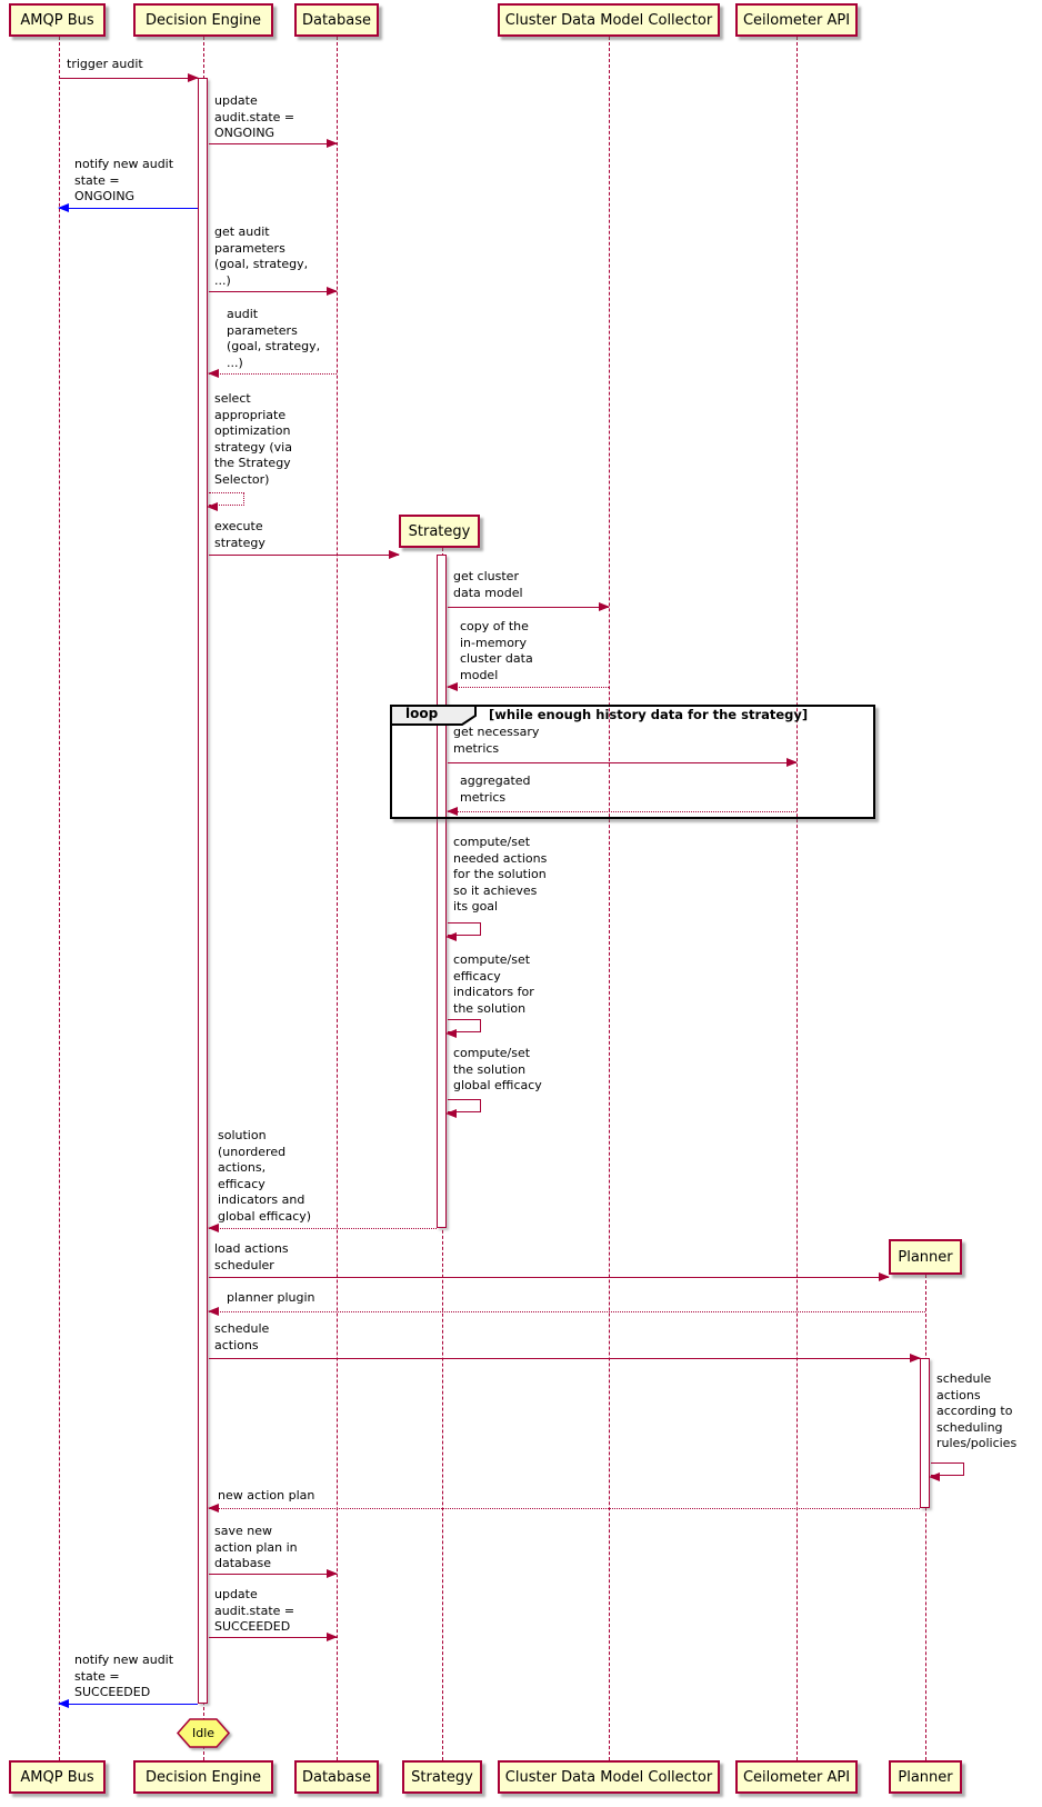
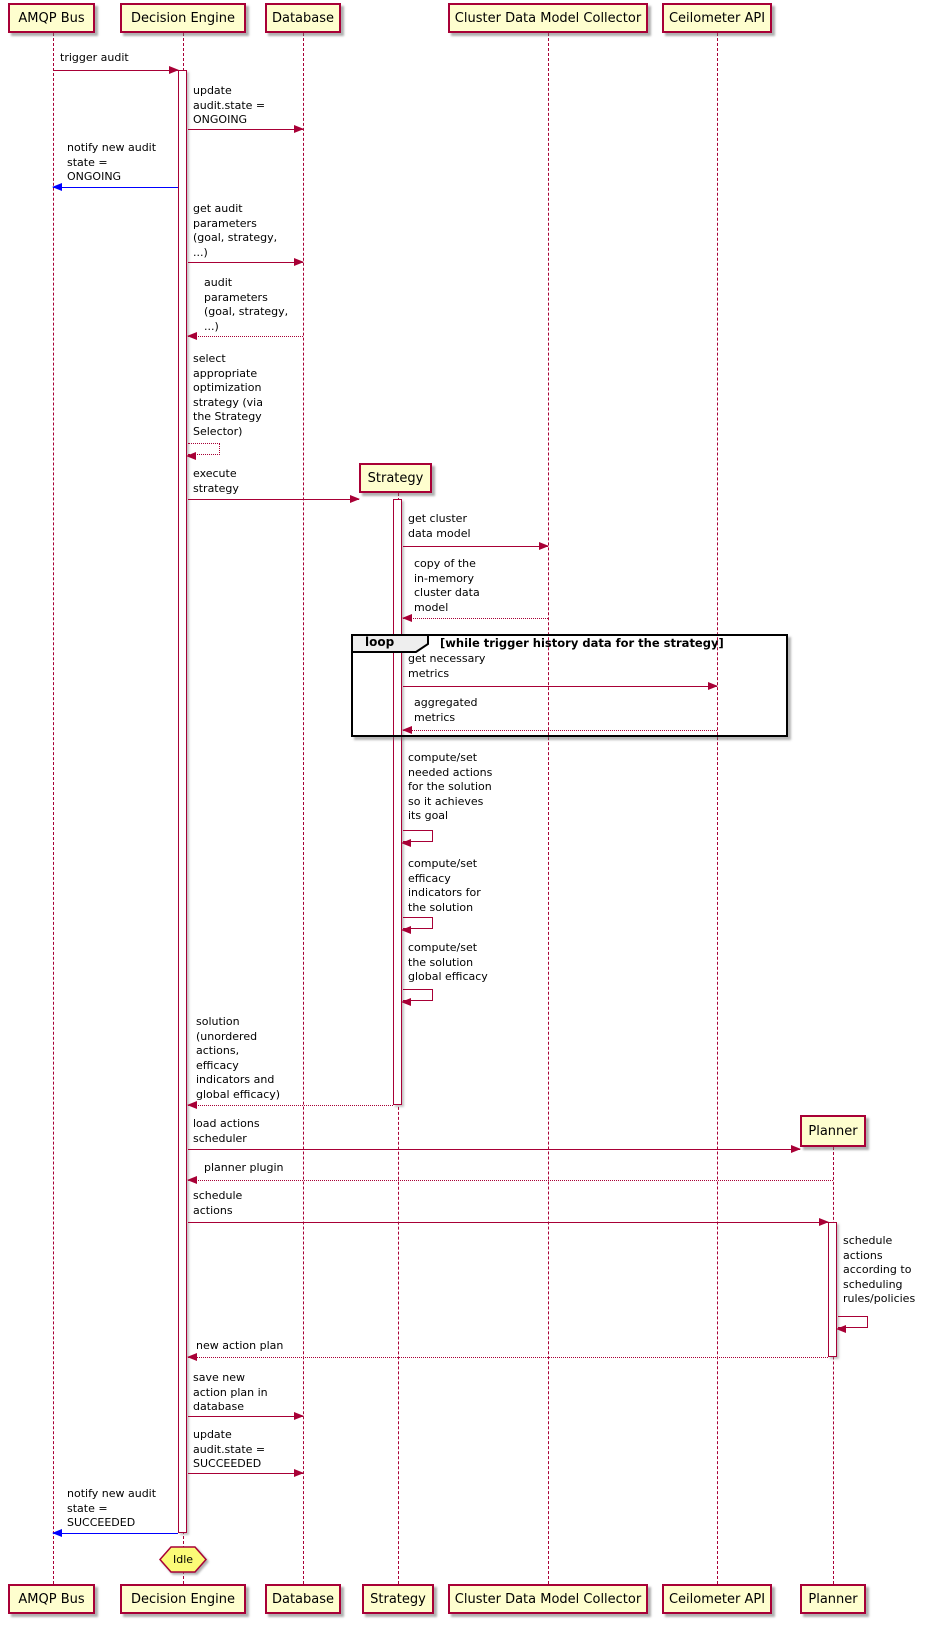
  AMQP Bus
  Decision Engine
  Database
  Cluster Data Model Collector
  Ceilometer API
  loop
- [while enough history data for the strategy]
+ [while trigger history data for the strategy]
  trigger audit
  update
  audit.state =
  ONGOING
  notify new audit
  state =
  ONGOING
  get audit
  parameters
  (goal, strategy,
  ...)
  audit
  parameters
  (goal, strategy,
  ...)
  select
  appropriate
  optimization
  strategy (via
  the Strategy
  Selector)
  execute
  strategy
  Strategy
  get cluster
  data model
  copy of the
  in-memory
  cluster data
  model
  get necessary
  metrics
  aggregated
  metrics
  compute/set
  needed actions
  for the solution
  so it achieves
  its goal
  compute/set
  efficacy
  indicators for
  the solution
  compute/set
  the solution
  global efficacy
  solution
  (unordered
  actions,
  efficacy
  indicators and
  global efficacy)
  load actions
  scheduler
  Planner
  planner plugin
  schedule
  actions
  schedule
  actions
  according to
  scheduling
  rules/policies
  new action plan
  save new
  action plan in
  database
  update
  audit.state =
  SUCCEEDED
  notify new audit
  state =
  SUCCEEDED
  Idle
  AMQP Bus
  Decision Engine
  Database
  Strategy
  Cluster Data Model Collector
  Ceilometer API
  Planner
